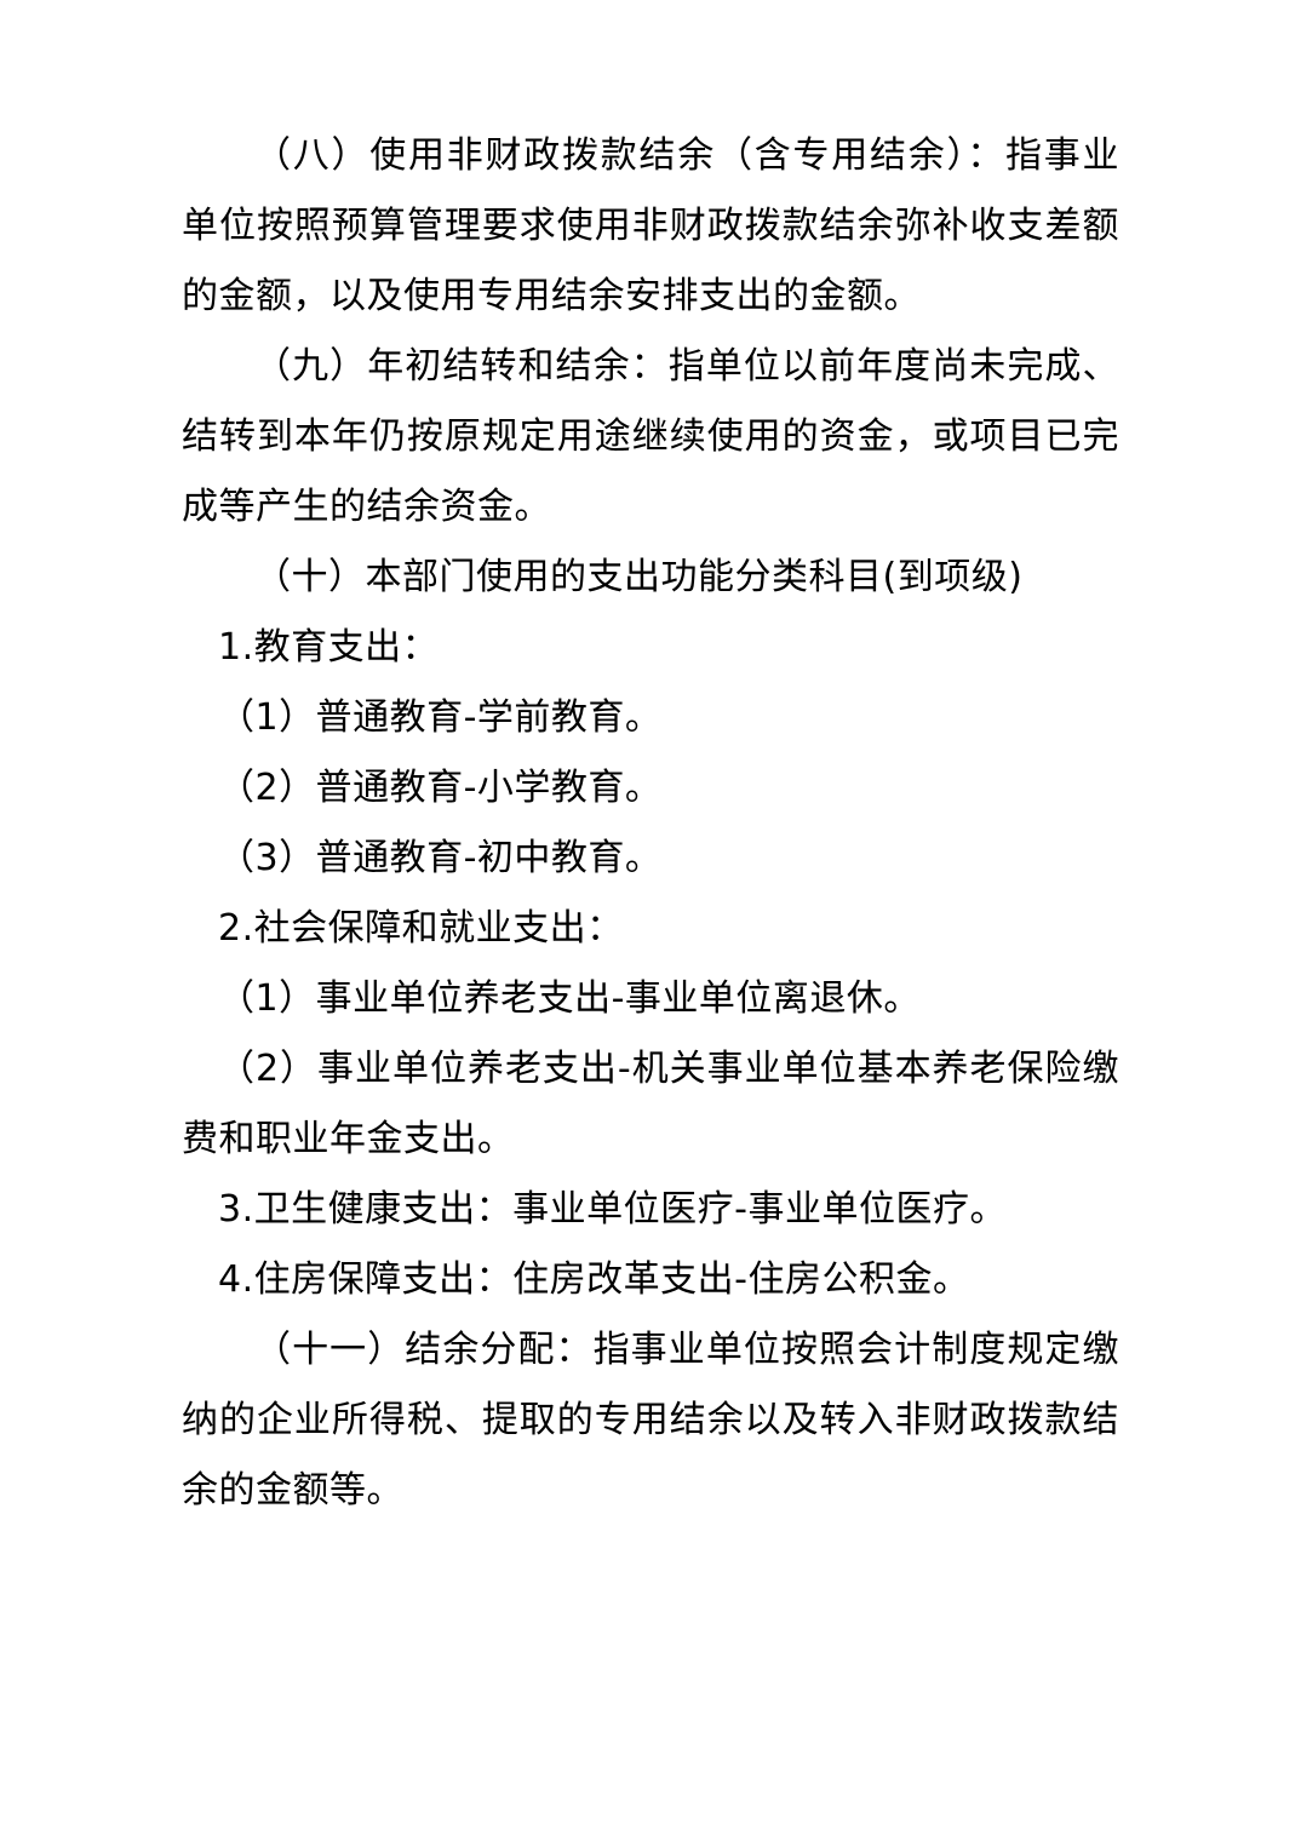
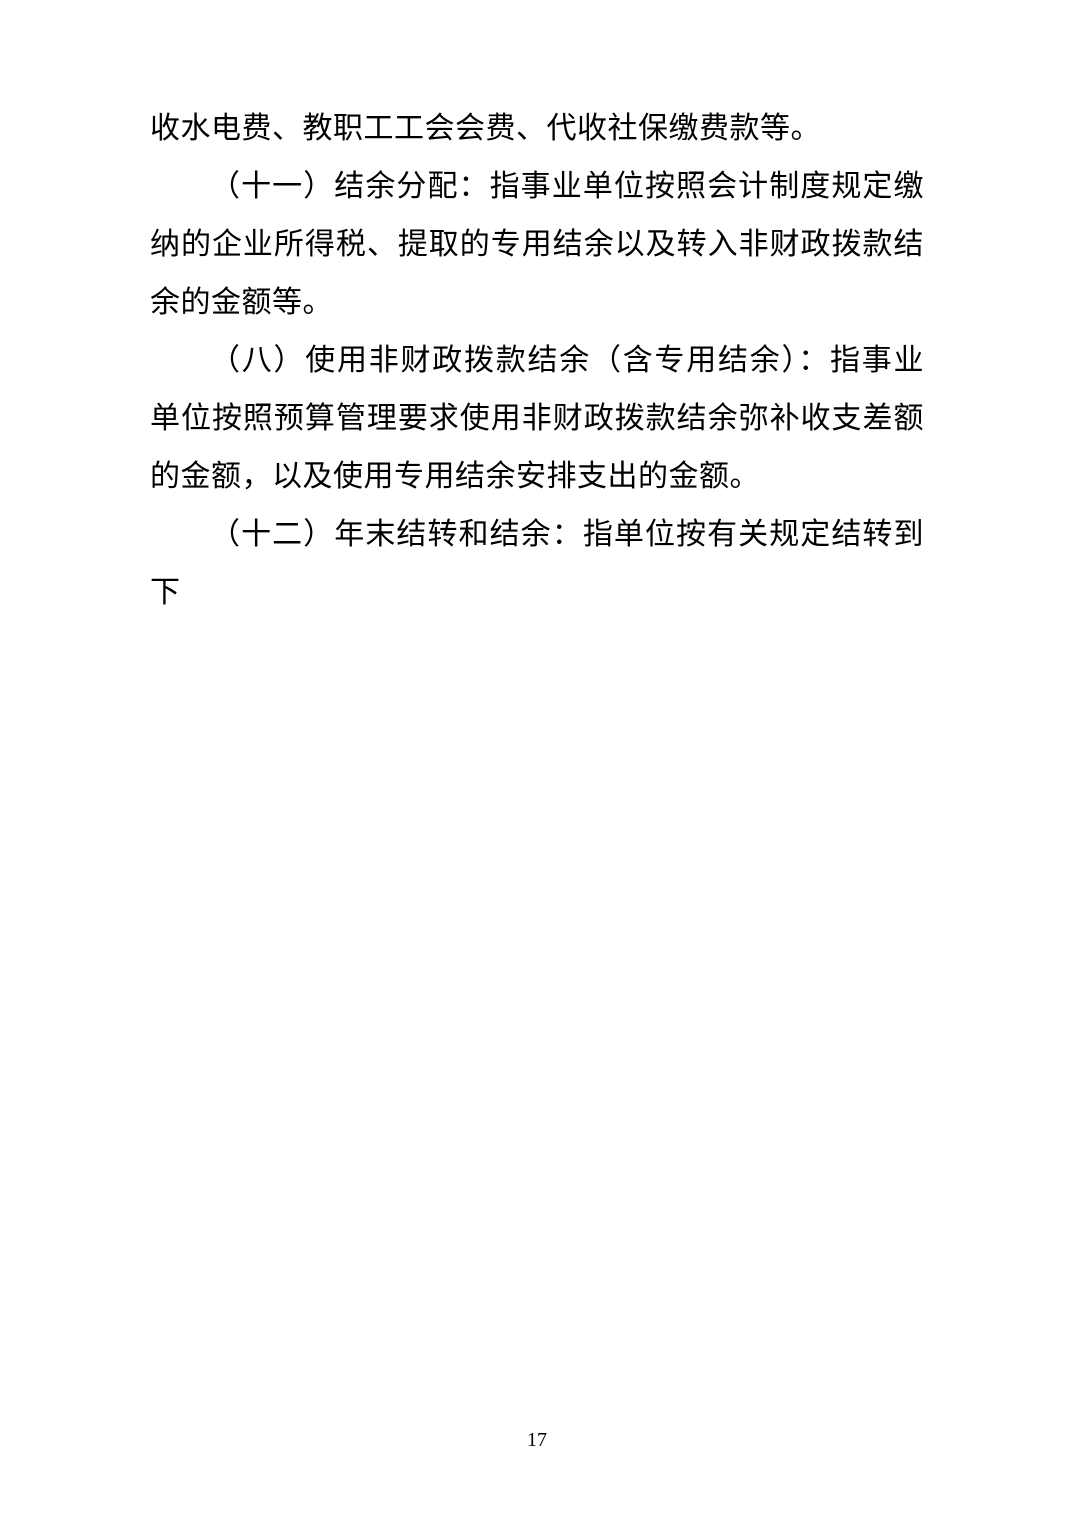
+ 收水电费、教职工工会会费、代收社保缴费款等。
- （八）使用非财政拨款结余（含专用结余）：指事业单位按照预算管理要求使用非财政拨款结余弥补收支差额的金额，以及使用专用结余安排支出的金额。
+ （十一）结余分配：指事业单位按照会计制度规定缴纳的企业所得税、提取的专用结余以及转入非财政拨款结余的金额等。
- （九）年初结转和结余：指单位以前年度尚未完成、结转到本年仍按原规定用途继续使用的资金，或项目已完成等产生的结余资金。
- （十）本部门使用的支出功能分类科目(到项级)
- 1.教育支出：
- （1）普通教育-学前教育。
- （2）普通教育-小学教育。
- （3）普通教育-初中教育。
- 2.社会保障和就业支出：
- （1）事业单位养老支出-事业单位离退休。
- （2）事业单位养老支出-机关事业单位基本养老保险缴费和职业年金支出。
- 3.卫生健康支出：事业单位医疗-事业单位医疗。
- 4.住房保障支出：住房改革支出-住房公积金。
- （十一）结余分配：指事业单位按照会计制度规定缴纳的企业所得税、提取的专用结余以及转入非财政拨款结余的金额等。
+ （八）使用非财政拨款结余（含专用结余）：指事业单位按照预算管理要求使用非财政拨款结余弥补收支差额的金额，以及使用专用结余安排支出的金额。
+ （十二）年末结转和结余：指单位按有关规定结转到下
+ 17
